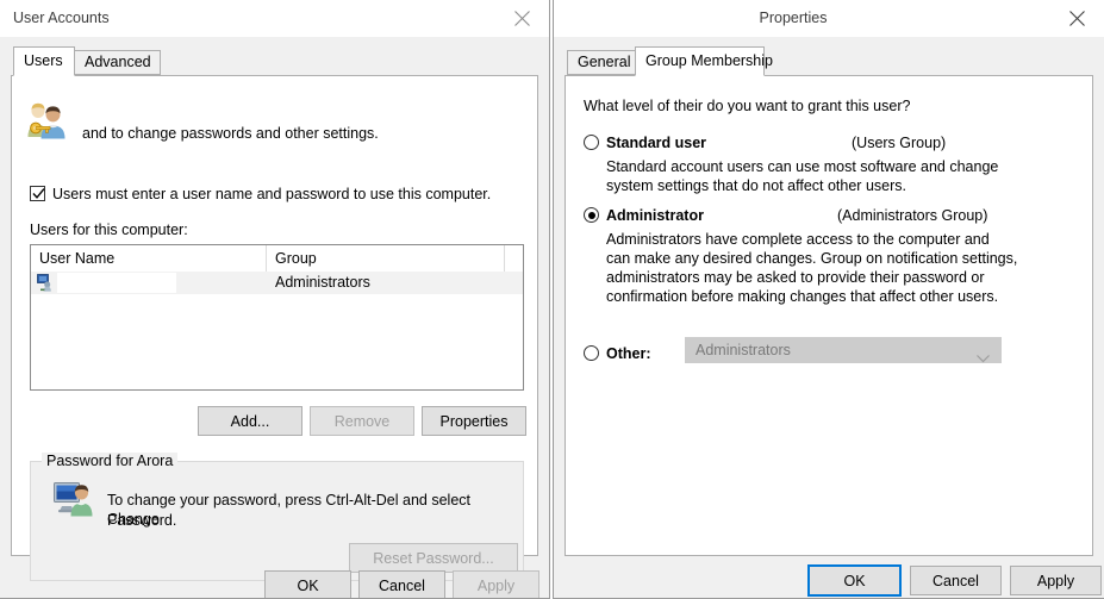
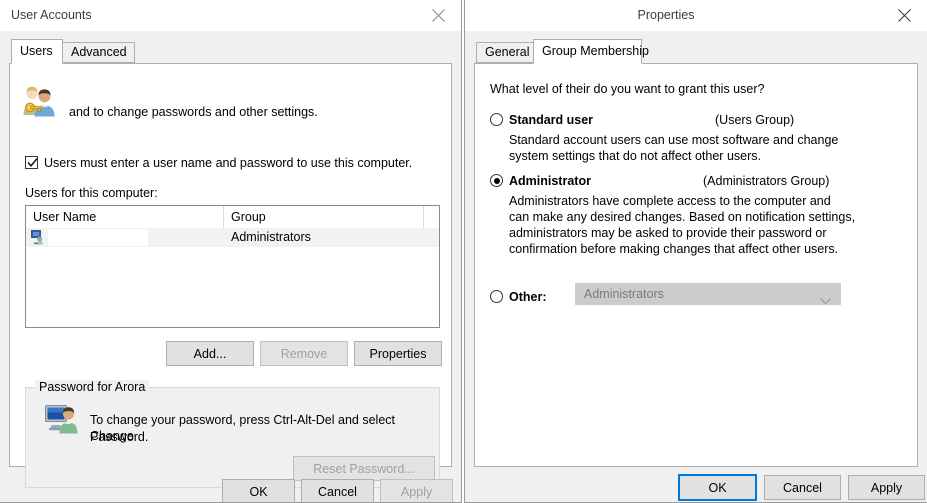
  User Accounts
  Users
  Advanced
  and to change passwords and other settings.
  Users must enter a user name and password to use this computer.
  Users for this computer:
  User Name
  Group
  Administrators
  Add...
  Remove
  Properties
  Password for Arora
  To change your password, press Ctrl-Alt-Del and select Change
  Password.
  Reset Password...
  OK
  Cancel
  Apply
  Properties
  General
  Group Membership
  What level of their do you want to grant this user?
  Standard user
  (Users Group)
  Standard account users can use most software and change
  system settings that do not affect other users.
  Administrator
  (Administrators Group)
  Administrators have complete access to the computer and
- can make any desired changes. Group on notification settings,
+ can make any desired changes. Based on notification settings,
  administrators may be asked to provide their password or
  confirmation before making changes that affect other users.
  Other:
  Administrators
  OK
  Cancel
  Apply
